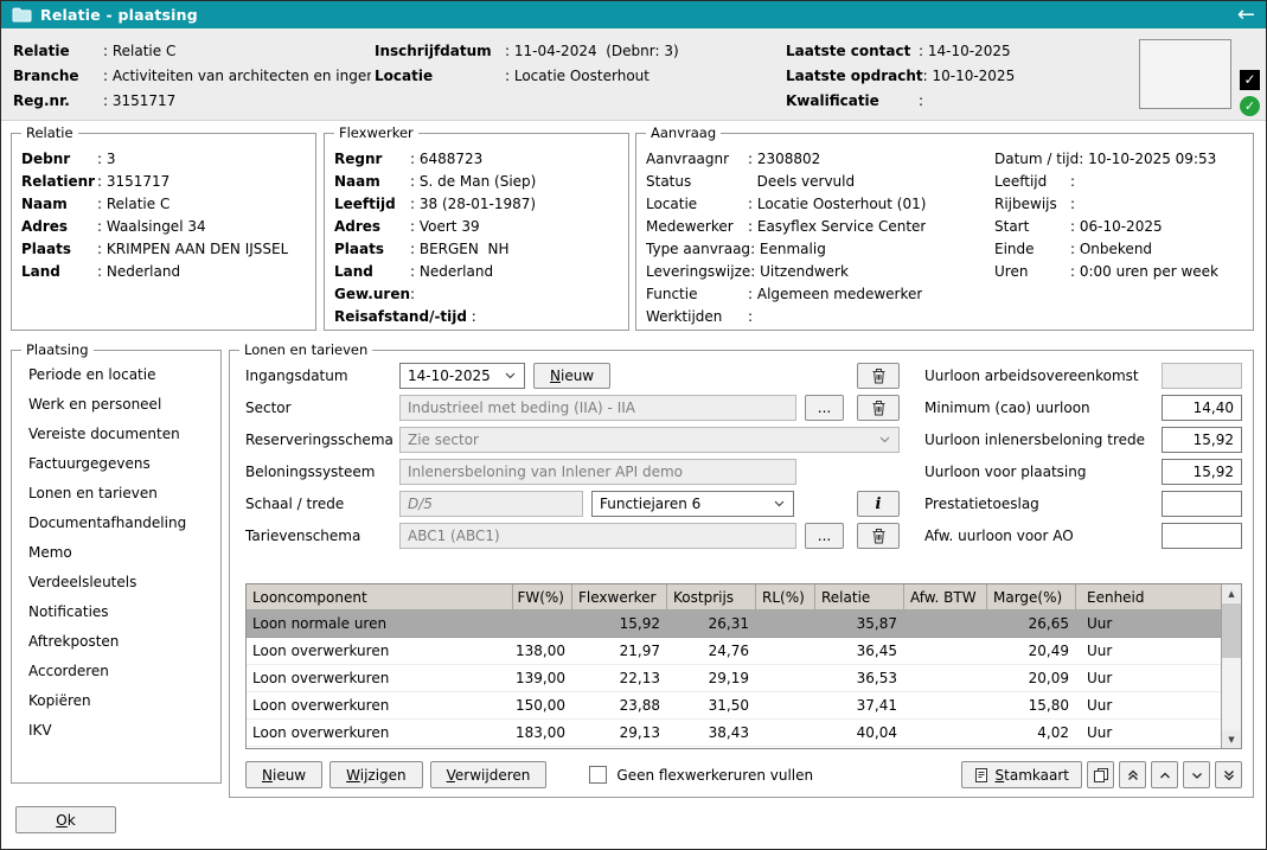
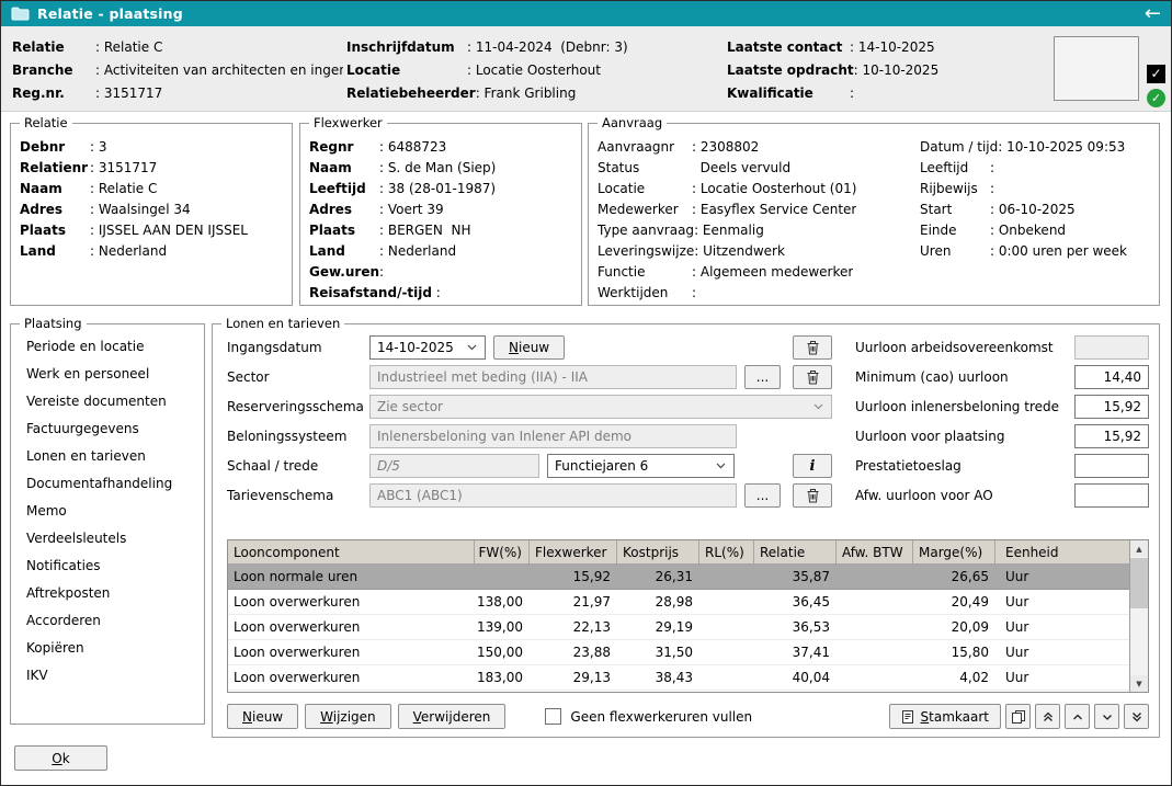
  Relatie - plaatsing
  ←
  Relatie
  : Relatie C
  Branche
  : Activiteiten van architecten en inge
  Reg.nr.
  : 3151717
  Inschrijfdatum
  : 11-04-2024 (Debnr: 3)
  Locatie
  : Locatie Oosterhout
+ Relatiebeheerder
+ : Frank Gribling
  Laatste contact
  : 14-10-2025
  Laatste opdracht
  : 10-10-2025
  Kwalificatie
  :
  ✓
  ✓
  Relatie
  Debnr
  : 3
  Relatienr
  : 3151717
  Naam
  : Relatie C
  Adres
  : Waalsingel 34
  Plaats
- : KRIMPEN AAN DEN IJSSEL
+ : IJSSEL AAN DEN IJSSEL
  Land
  : Nederland
  Flexwerker
  Regnr
  : 6488723
  Naam
  : S. de Man (Siep)
  Leeftijd
  : 38 (28-01-1987)
  Adres
  : Voert 39
  Plaats
  : BERGEN NH
  Land
  : Nederland
  Gew.uren
  :
  Reisafstand/-tijd
  :
  Aanvraag
  Aanvraagnr
  : 2308802
  Status
  Deels vervuld
  Locatie
  : Locatie Oosterhout (01)
  Medewerker
  : Easyflex Service Center
  Type aanvraag
  : Eenmalig
  Leveringswijze
  : Uitzendwerk
  Functie
  : Algemeen medewerker
  Werktijden
  :
  Datum / tijd
  : 10-10-2025 09:53
  Leeftijd
  :
  Rijbewijs
  :
  Start
  : 06-10-2025
  Einde
  : Onbekend
  Uren
  : 0:00 uren per week
  Plaatsing
  Periode en locatie
  Werk en personeel
  Vereiste documenten
  Factuurgegevens
  Lonen en tarieven
  Documentafhandeling
  Memo
  Verdeelsleutels
  Notificaties
  Aftrekposten
  Accorderen
  Kopiëren
  IKV
  Lonen en tarieven
  Ingangsdatum
  14-10-2025
  Nieuw
  Sector
  Industrieel met beding (IIA) - IIA
  ...
  Reserveringsschema
  Zie sector
  Beloningssysteem
  Inlenersbeloning van Inlener API demo
  Schaal / trede
  D/5
  Functiejaren 6
  i
  Tarievenschema
  ABC1 (ABC1)
  ...
  Uurloon arbeidsovereenkomst
  Minimum (cao) uurloon
  14,40
  Uurloon inlenersbeloning trede
  15,92
  Uurloon voor plaatsing
  15,92
  Prestatietoeslag
  Afw. uurloon voor AO
  Looncomponent
  FW(%)
  Flexwerker
  Kostprijs
  RL(%)
  Relatie
  Afw. BTW
  Marge(%)
  Eenheid
  Loon normale uren
  15,92
  26,31
  35,87
  26,65
  Uur
  Loon overwerkuren
  138,00
  21,97
- 24,76
+ 28,98
  36,45
  20,49
  Uur
  Loon overwerkuren
  139,00
  22,13
  29,19
  36,53
  20,09
  Uur
  Loon overwerkuren
  150,00
  23,88
  31,50
  37,41
  15,80
  Uur
  Loon overwerkuren
  183,00
  29,13
  38,43
  40,04
  4,02
  Uur
  ▲
  ▼
  Nieuw
  Wijzigen
  Verwijderen
  Geen flexwerkeruren vullen
  Stamkaart
  Ok
